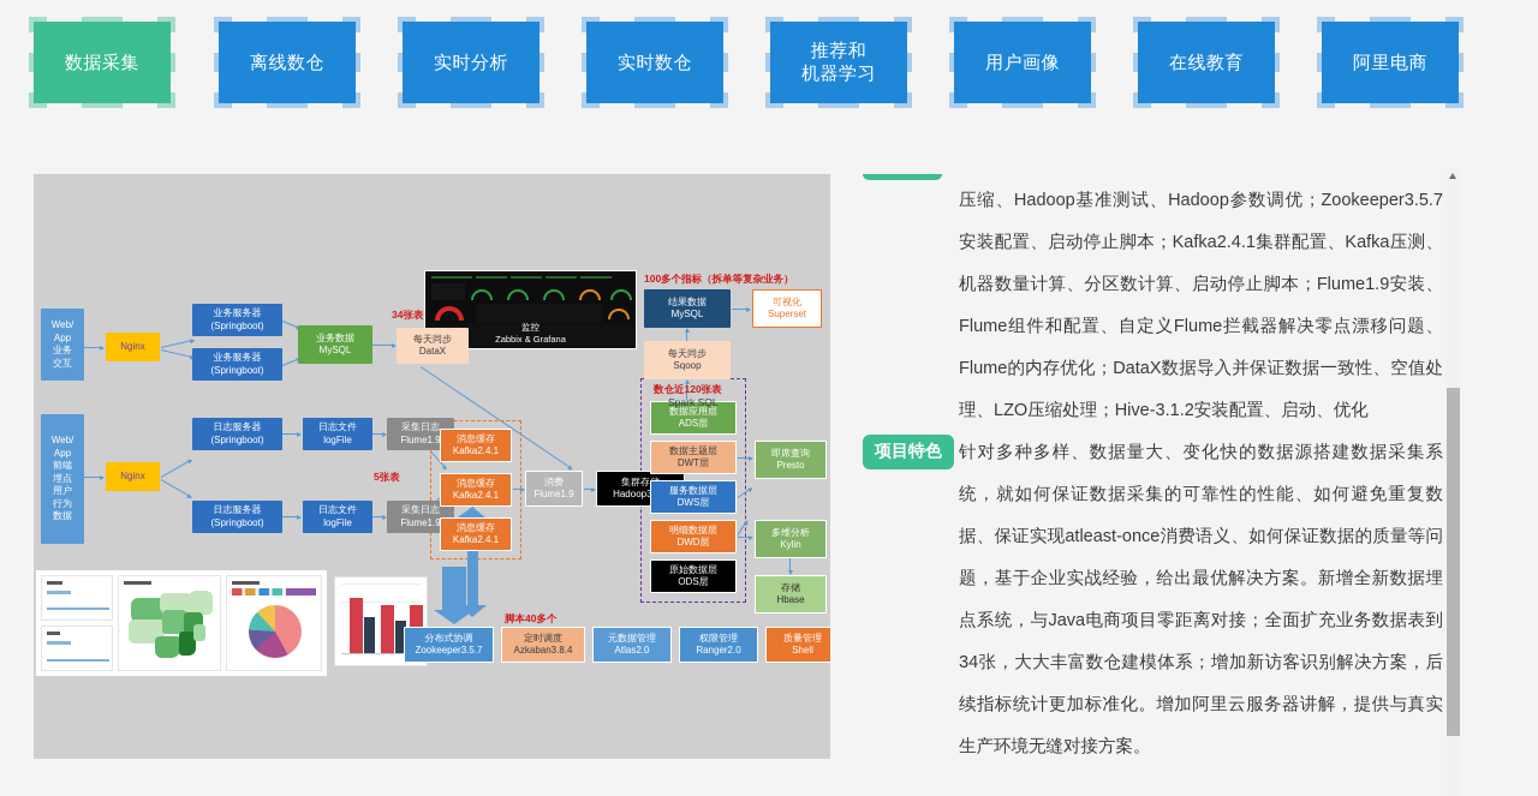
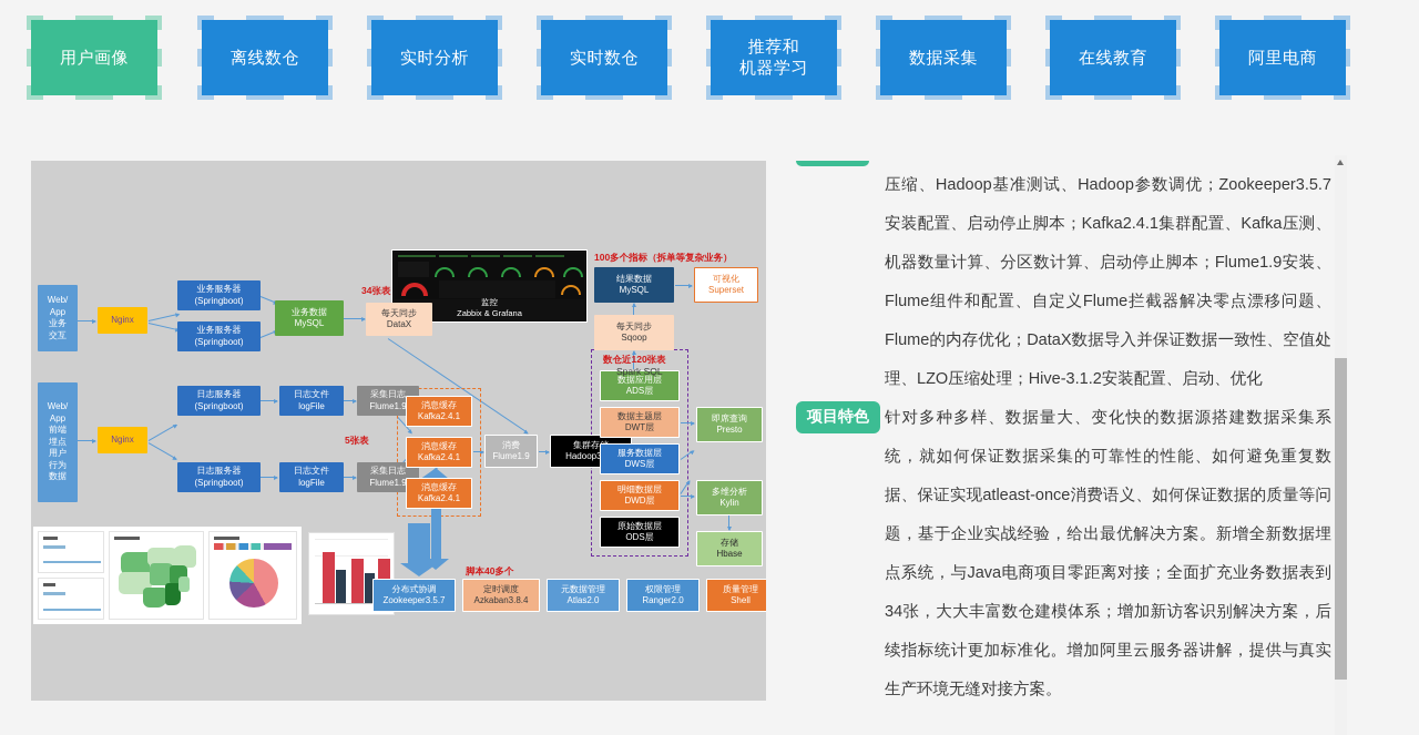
- 数据采集
+ 用户画像
  离线数仓
  实时分析
  实时数仓
  推荐和
  机器学习
- 用户画像
+ 数据采集
  在线教育
  阿里电商
  监控
  Zabbix & Grafana
  Web/
  App
  业务
  交互
  Nginx
  业务服务器
  (Springboot)
  业务服务器
  (Springboot)
  业务数据
  MySQL
  每天同步
  DataX
  Web/
  App
  前端
  埋点
  用户
  行为
  数据
  Nginx
  日志服务器
  (Springboot)
  日志服务器
  (Springboot)
  日志文件
  logFile
  日志文件
  logFile
  采集日志
  Flume1.9
  采集日志
  Flume1.9
  消息缓存
  Kafka2.4.1
  消息缓存
  Kafka2.4.1
  消息缓存
  Kafka2.4.1
  消费
  Flume1.9
  集群存
  结果数据
  MySQL
  可视化
  Superset
  每天同步
  Sqoop
  数据应用层
  ADS层
  数据主题层
  DWT层
  服务数据层
  DWS层
  明细数据层
  DWD层
  原始数据层
  ODS层
  即席查询
  Presto
  多维分析
  Kylin
  存储
  Hbase
  分布式协调
  Zookeeper3.5.7
  定时调度
  Azkaban3.8.4
  元数据管理
  Atlas2.0
  权限管理
  Ranger2.0
  质量管理
  Shell
  34张表
  5张表
  100多个指标（拆单等复杂业务）
  数仓近120张表
  Spark SQL
  脚本40多个
  压缩、Hadoop基准测试、Hadoop参数调优；Zookeeper3.5.7安装配置、启动停止脚本；Kafka2.4.1集群配置、Kafka压测、机器数量计算、分区数计算、启动停止脚本；Flume1.9安装、Flume组件和配置、自定义Flume拦截器解决零点漂移问题、Flume的内存优化；DataX数据导入并保证数据一致性、空值处理、LZO压缩处理；Hive-3.1.2安装配置、启动、优化
  项目特色
  针对多种多样、数据量大、变化快的数据源搭建数据采集系统，就如何保证数据采集的可靠性的性能、如何避免重复数据、保证实现atleast-once消费语义、如何保证数据的质量等问题，基于企业实战经验，给出最优解决方案。新增全新数据埋点系统，与Java电商项目零距离对接；全面扩充业务数据表到34张，大大丰富数仓建模体系；增加新访客识别解决方案，后续指标统计更加标准化。增加阿里云服务器讲解，提供与真实生产环境无缝对接方案。
